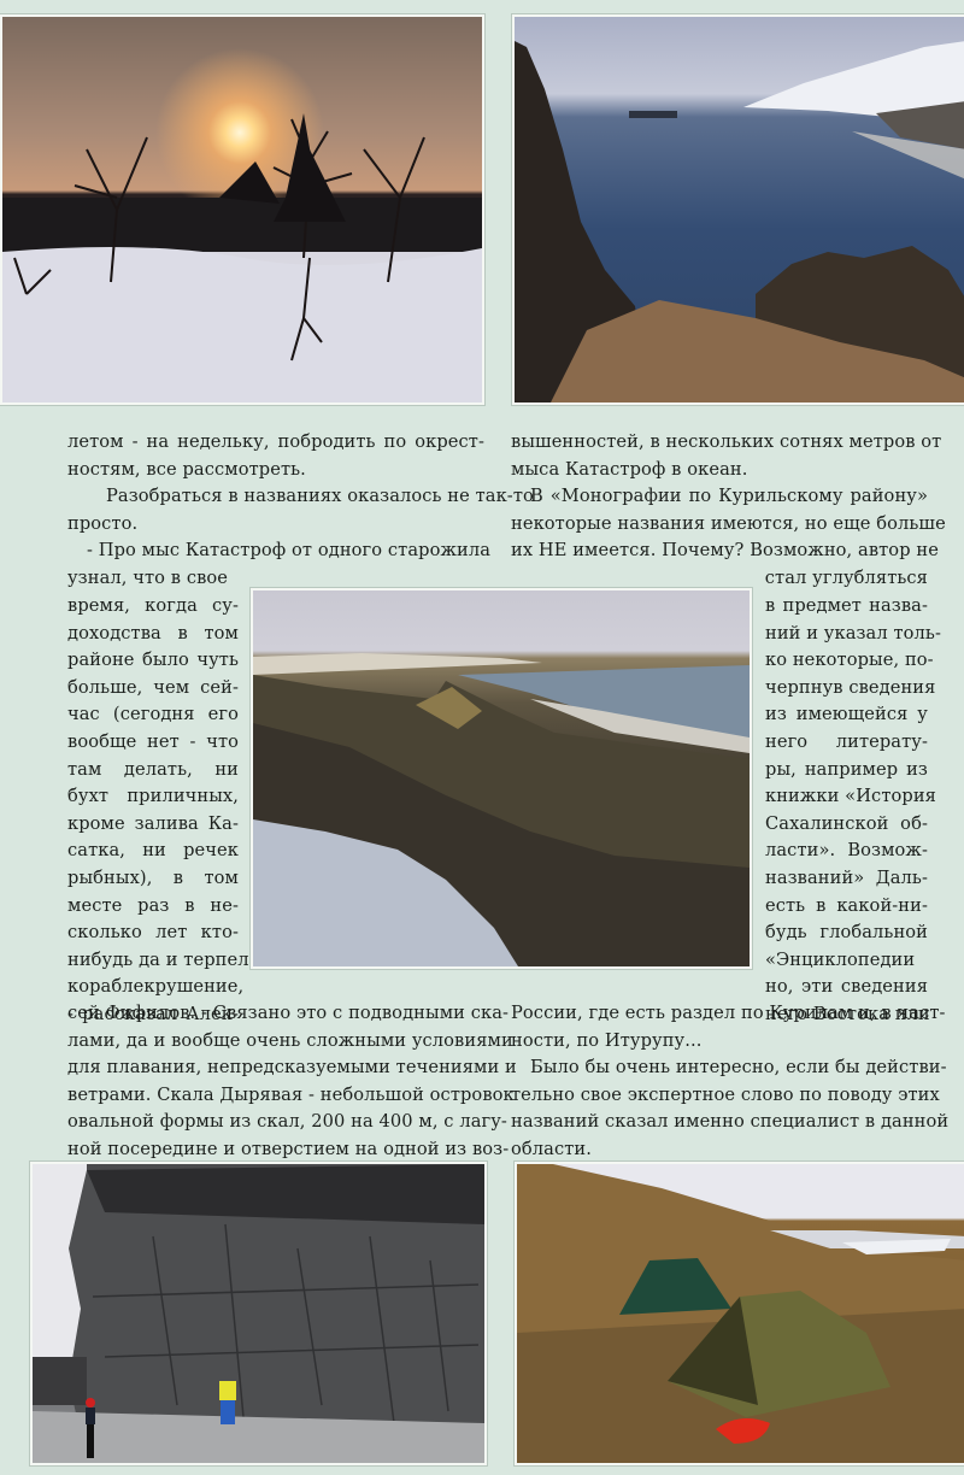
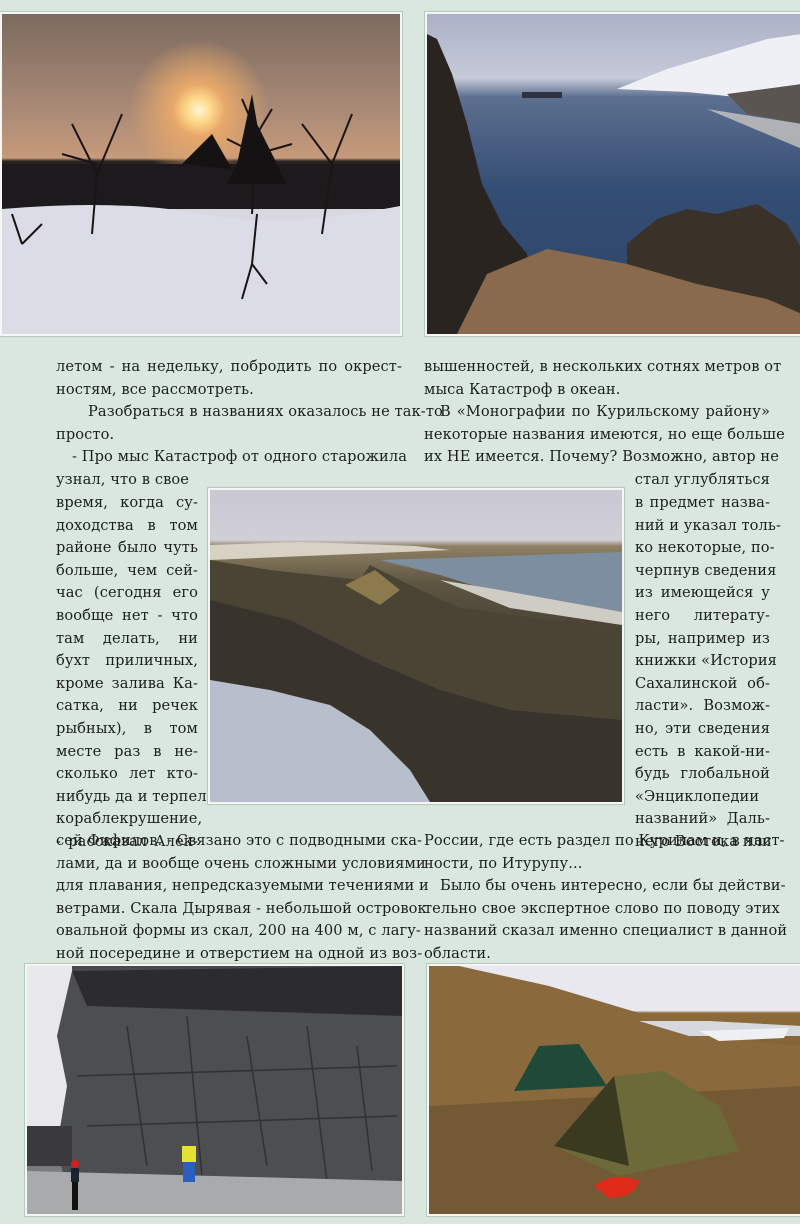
  летом - на недельку, побродить по окрест-
  ностям, все рассмотреть.
  Разобраться в названиях оказалось не так-т
  просто.
  - Про мыс Катастроф от одного старожила
  узнал, что в свое
  время, когда су-
  доходства в том
  районе было чуть
  больше, чем сей-
  час (сегодня его
  вообще нет - что
  там делать, ни
  бухт приличных,
  кроме залива Ка-
  сатка, ни речек
  рыбных), в том
  месте раз в не-
  сколько лет кто-
  нибудь да и терпел
  кораблекрушение,
  - рассказал Алек-
  вышенностей, в нескольких сотнях метров от
  мыса Катастроф в океан.
  В «Монографии по Курильскому району»
  некоторые названия имеются, но еще больше
  их НЕ имеется. Почему? Возможно, автор не
  стал углубляться
  в предмет назва-
  ний и указал толь-
  ко некоторые, по-
  черпнув сведения
  из имеющейся у
  него литерату-
  ры, например из
  книжки «История
  Сахалинской об-
  ласти». Возмож-
- названий» Даль-
+ но, эти сведения
  есть в какой-ни-
  будь глобальной
  «Энциклопедии
- но, эти сведения
+ названий» Даль-
  него Востока или
  сей Фифилов. - Связано это с подводными ска-
  лами, да и вообще очень сложными условиями
  для плавания, непредсказуемыми течениями
  ветрами. Скала Дырявая - небольшой островок
  овальной формы из скал, 200 на 400 м, с лагу-
  ной посередине и отверстием на одной из воз-
  России, где есть раздел по Курилам и, в част-
  ности, по Итурупу...
  Было бы очень интересно, если бы действи-
  тельно свое экспертное слово по поводу этих
  названий сказал именно специалист в данной
  области.
